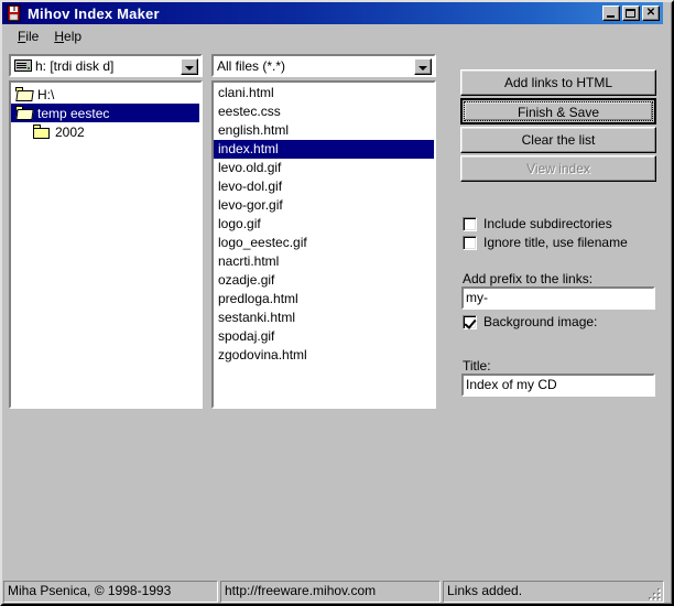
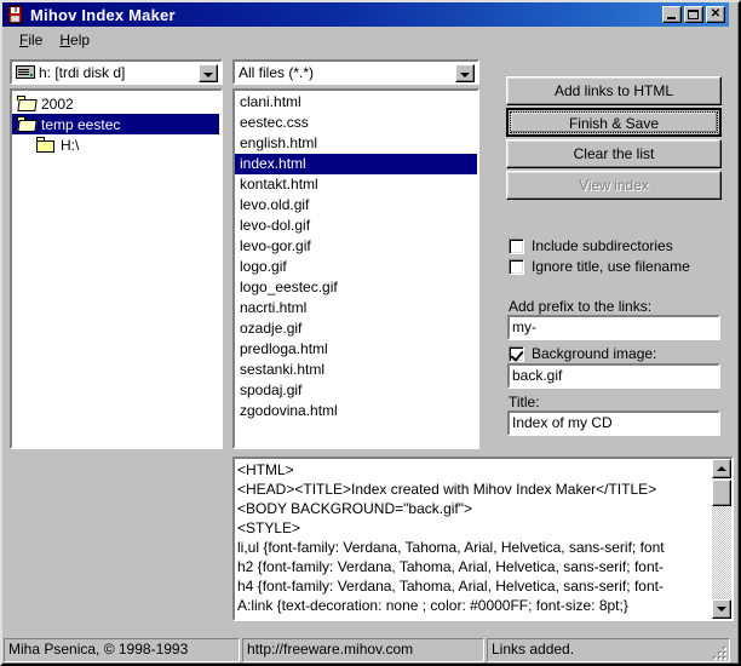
  Mihov Index Maker
  ✕
  File
  Help
  h: [trdi disk d]
- H:\
+ 2002
  temp eestec
- 2002
+ H:\
  All files (*.*)
  clani.html
  eestec.css
  english.html
  index.html
+ kontakt.html
  levo.old.gif
  levo-dol.gif
  levo-gor.gif
  logo.gif
  logo_eestec.gif
  nacrti.html
  ozadje.gif
  predloga.html
  sestanki.html
  spodaj.gif
  zgodovina.html
  Add links to HTML
  Finish & Save
  Clear the list
  View index
  Include subdirectories
  Ignore title, use filename
  Add prefix to the links:
  my-
  Background image:
+ back.gif
  Title:
  Index of my CD
+ <HTML>
+ <HEAD><TITLE>Index created with Mihov Index Maker</TITLE>
+ <BODY BACKGROUND="back.gif">
+ <STYLE>
+ li,ul {font-family: Verdana, Tahoma, Arial, Helvetica, sans-serif; font
+ h2 {font-family: Verdana, Tahoma, Arial, Helvetica, sans-serif; font-
+ h4 {font-family: Verdana, Tahoma, Arial, Helvetica, sans-serif; font-
+ A:link {text-decoration: none ; color: #0000FF; font-size: 8pt;}
  Miha Psenica, © 1998-1993
  http://freeware.mihov.com
  Links added.
